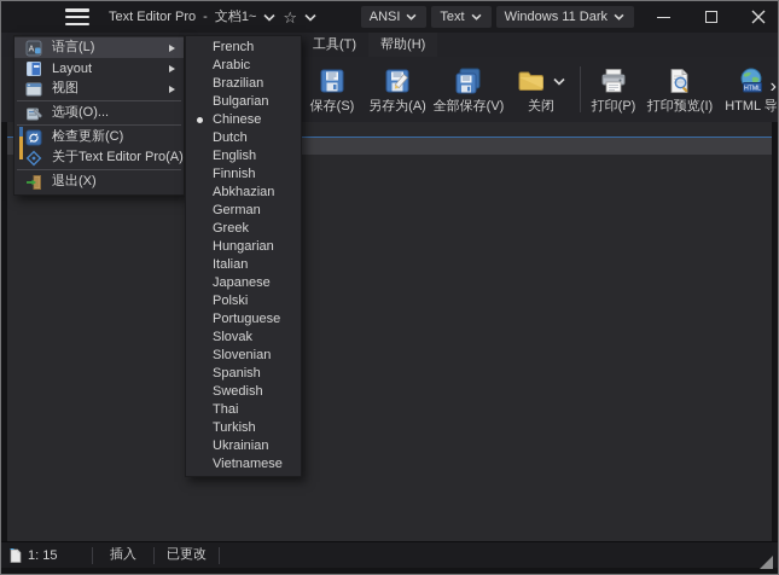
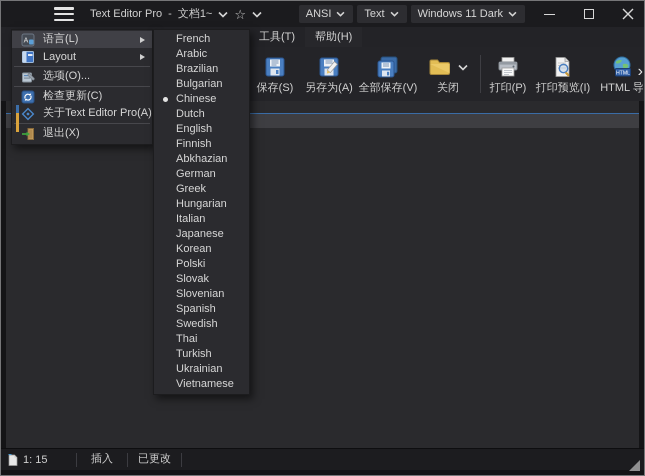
  Text Editor Pro
  -
  文档1~
  ☆
  ANSI
  Text
  Windows 11 Dark
  工具(T)
  帮助(H)
  保存(S)
  另存为(A)
  全部保存(V)
  关闭
  打印(P)
  打印预览(I)
  HTML 导
  ›
  1: 15
  插入
  已更改
  语言(L)
  Layout
- 视图
  选项(O)...
  检查更新(C)
  关于Text Editor Pro(A)
  退出(X)
  French
  Arabic
  Brazilian
  Bulgarian
  Chinese
  Dutch
  English
  Finnish
  Abkhazian
  German
  Greek
  Hungarian
  Italian
  Japanese
+ Korean
  Polski
- Portuguese
  Slovak
  Slovenian
  Spanish
  Swedish
  Thai
  Turkish
  Ukrainian
  Vietnamese
